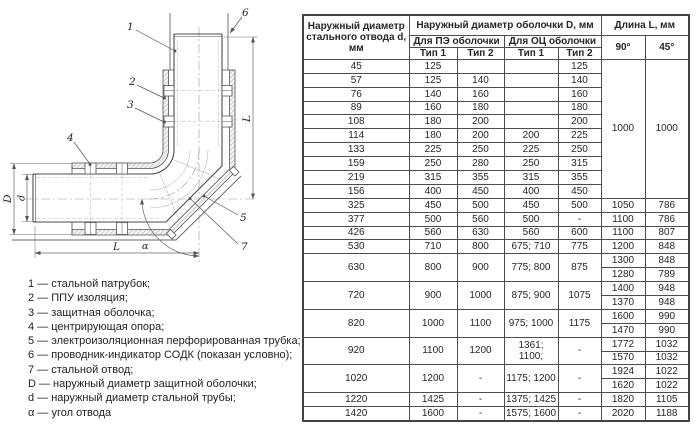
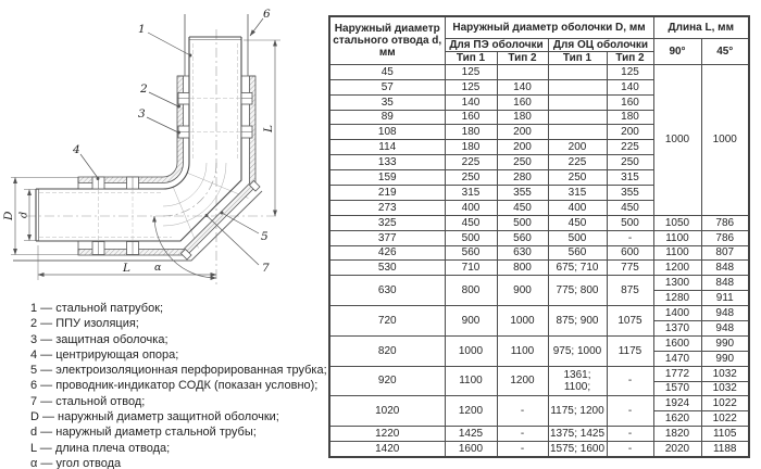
  1
  2
  3
  4
  5
  6
  7
  L
  α
  1 — стальной патрубок;
  2 — ППУ изоляция;
  3 — защитная оболочка;
  4 — центрирующая опора;
  5 — электроизоляционная перфорированная трубка;
  6 — проводник-индикатор СОДК (показан условно);
  7 — стальной отвод;
  D — наружный диаметр защитной оболочки;
  d — наружный диаметр стальной трубы;
+ L — длина плеча отвода;
  α — угол отвода
  Наружный диаметр стального отвода d, мм	Наружный диаметр оболочки D, мм	Длина L, мм
  Для ПЭ оболочки	Для ОЦ оболочки	90°	45°
  Тип 1	Тип 2	Тип 1	Тип 2
  45	125			125	1000	1000
  57	125	140		140
- 76	140	160		160
+ 35	140	160		160
  89	160	180		180
  108	180	200		200
  114	180	200	200	225
  133	225	250	225	250
  159	250	280	250	315
  219	315	355	315	355
- 156	400	450	400	450
+ 273	400	450	400	450
  325	450	500	450	500	1050	786
  377	500	560	500	-	1100	786
  426	560	630	560	600	1100	807
  530	710	800	675; 710	775	1200	848
  630	800	900	775; 800	875	1300	848
- 1280	789
+ 1280	911
  720	900	1000	875; 900	1075	1400	948
  1370	948
  820	1000	1100	975; 1000	1175	1600	990
  1470	990
  920	1100	1200	1361; 1100;	-	1772	1032
  1570	1032
  1020	1200	-	1175; 1200	-	1924	1022
  1620	1022
  1220	1425	-	1375; 1425	-	1820	1105
  1420	1600	-	1575; 1600	-	2020	1188
